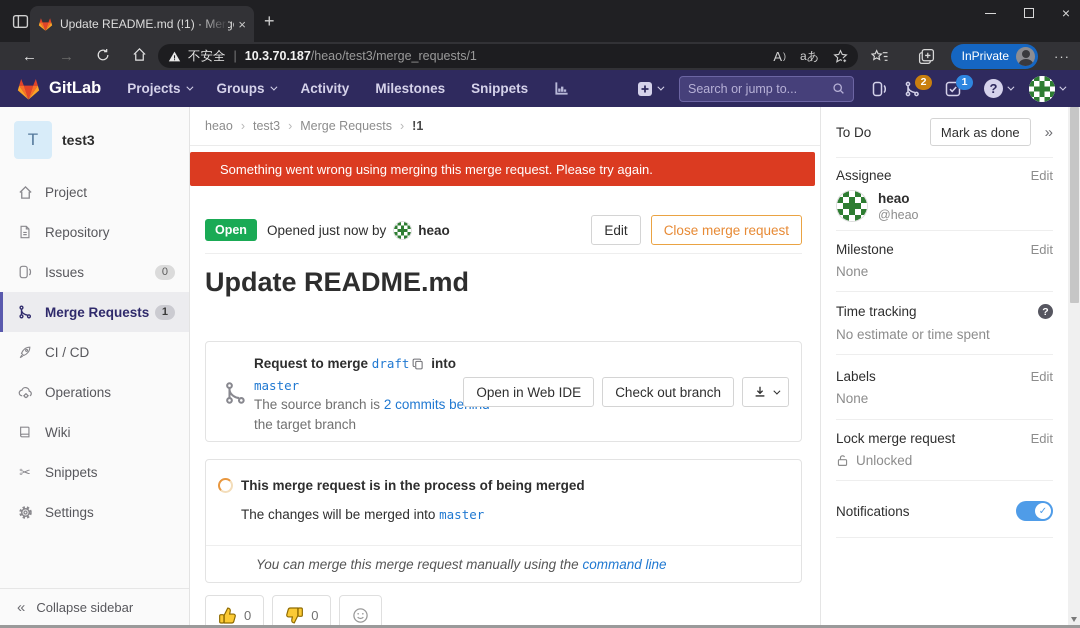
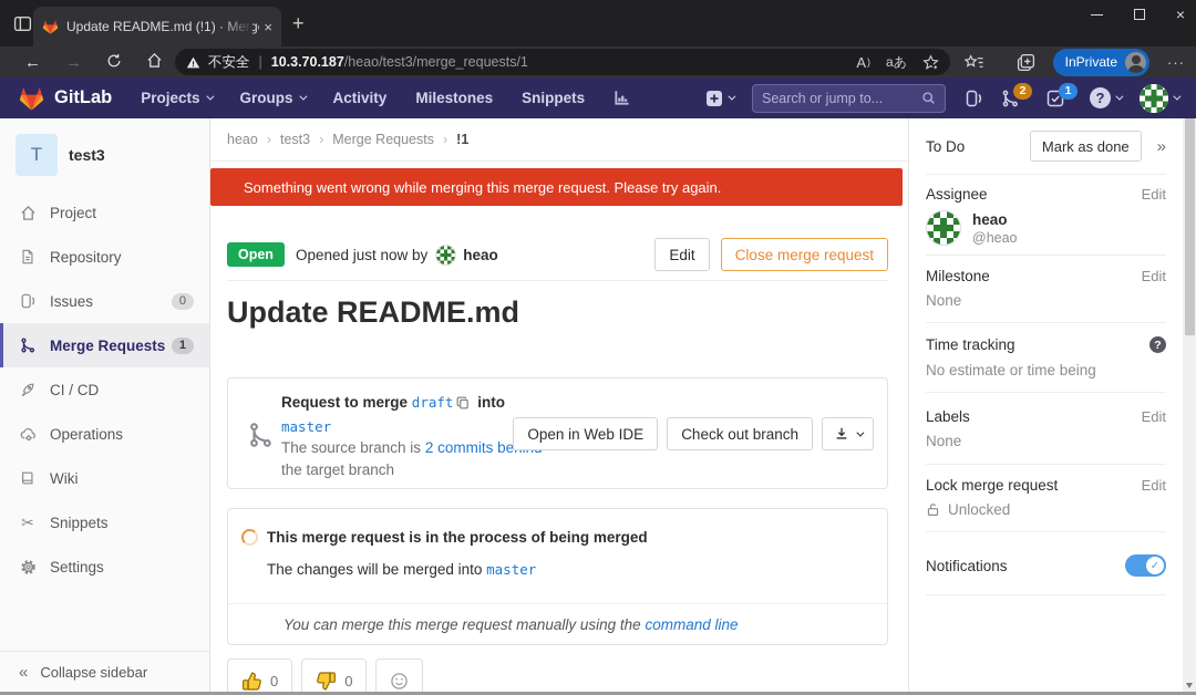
  Update README.md (!1)g
  ×
  +
  ×
  ←
  →
  不安全
  |
  10.3.70.187
  /heao/test3/merge_requests/1
  A
  )
  aあ
  InPrivate
  ···
  GitLab
  Projects
  Groups
  Activity
  Milestones
  Snippets
  Search or jump to...
  2
  1
  ?
  T
  test3
  Project
  Repository
  Issues
  0
  Merge Requests
  1
  CI / CD
  Operations
  Wiki
  ✂
  Snippets
  Settings
  «
  Collapse sidebar
  heao
  ›
  test3
  ›
  Merge Requests
  ›
  !1
- Something went wrong using merging this merge request. Please try again.
+ Something went wrong while merging this merge request. Please try again.
  Open
  Opened just now by
  heao
  Edit
  Close merge request
  Update README.md
  Request to merge draft into
  master
  The source branch is 2 commits be
  the target branch
  Open in Web IDE
  Check out branch
  This merge request is in the process of being merged
  The changes will be merged into master
  You can merge this merge request manually using the
  command line
  0
  0
  To Do
  Mark as done
  »
  Assignee
  Edit
  heao
  @heao
  Milestone
  Edit
  None
  Time tracking
  ?
- No estimate or time spent
+ No estimate or time being
  Labels
  Edit
  None
  Lock merge request
  Edit
  Unlocked
  Notifications
  ✓
